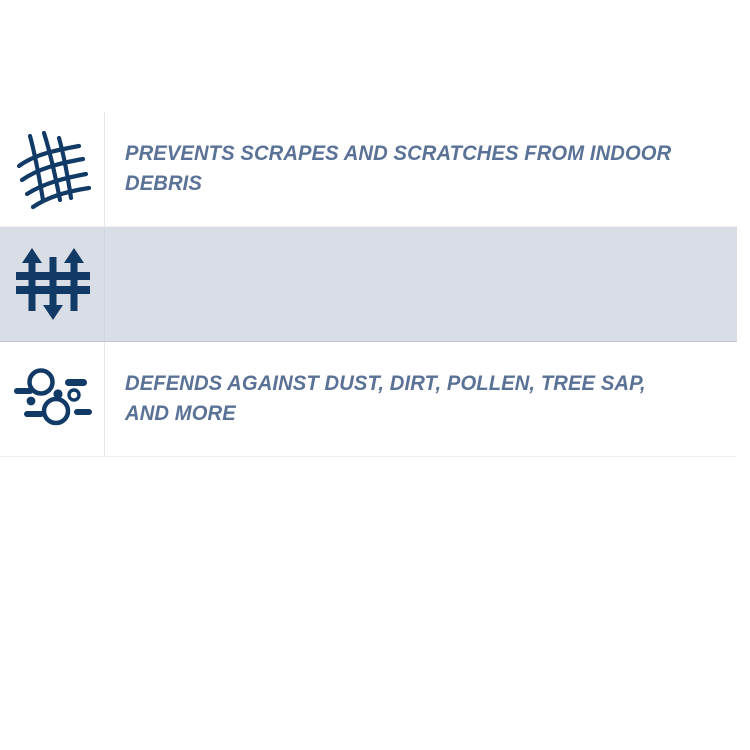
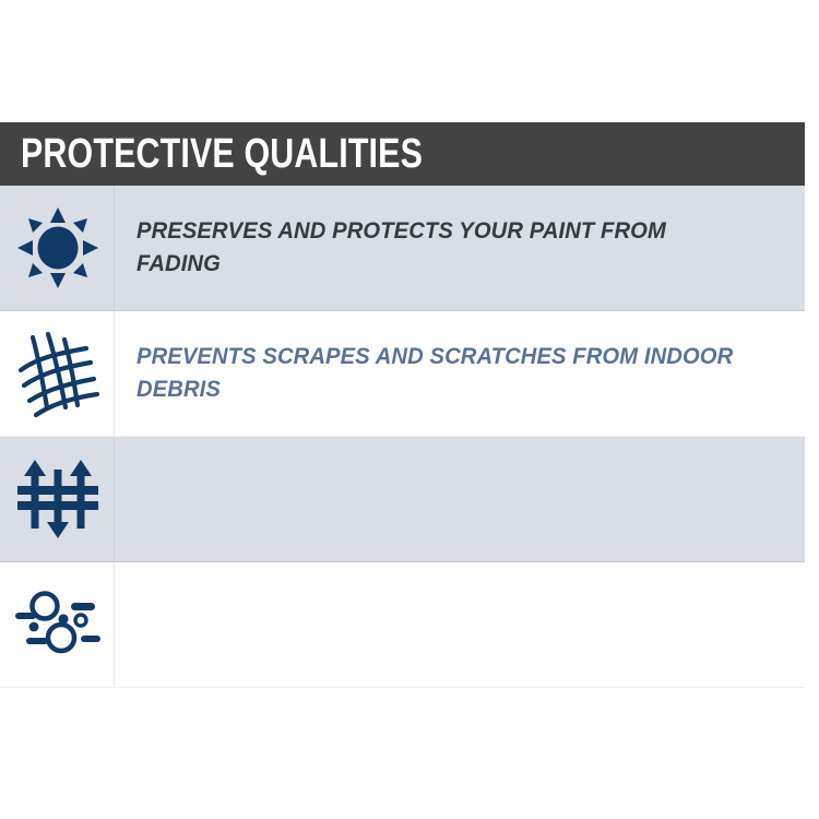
+ PROTECTIVE QUALITIES
+ PRESERVES AND PROTECTS YOUR PAINT FROM FADING
  PREVENTS SCRAPES AND SCRATCHES FROM INDOOR DEBRIS
- DEFENDS AGAINST DUST, DIRT, POLLEN, TREE SAP, AND MORE
